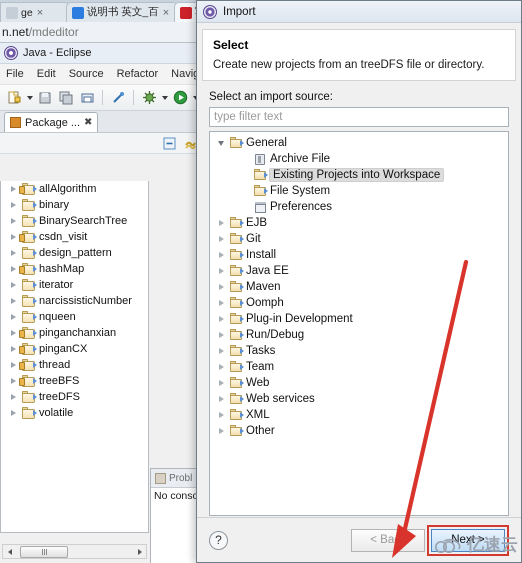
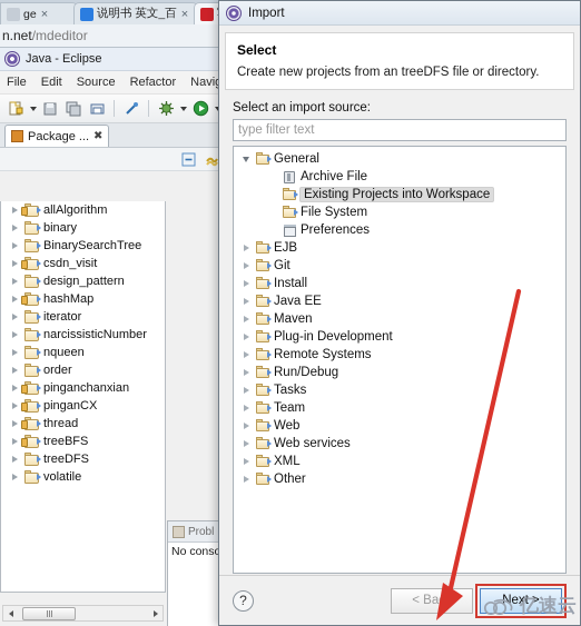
  ge
  ×
  说明书 英文_百
  ×
  n.net/mdeditor
  Java - Eclipse
  File
  Edit
  Source
  Refactor
  Package ...
  ✖
  allAlgorithm
  binary
  BinarySearchTree
  csdn_visit
  design_pattern
  hashMap
  iterator
  narcissisticNumber
  nqueen
+ order
  pinganchanxian
  pinganCX
  thread
  treeBFS
  treeDFS
  volatile
  Probl
  No cons
  Import
  Select
  Create new projects from an treeDFS file or directory.
  Select an import source:
  type filter text
  General
  Archive File
  Existing Projects into Workspace
  File System
  Preferences
  EJB
  Git
  Install
  Java EE
  Maven
- Oomph
  Plug-in Development
+ Remote Systems
  Run/Debug
  Tasks
  Team
  Web
  Web services
  XML
  Other
  ?
  ext >
  亿速云
